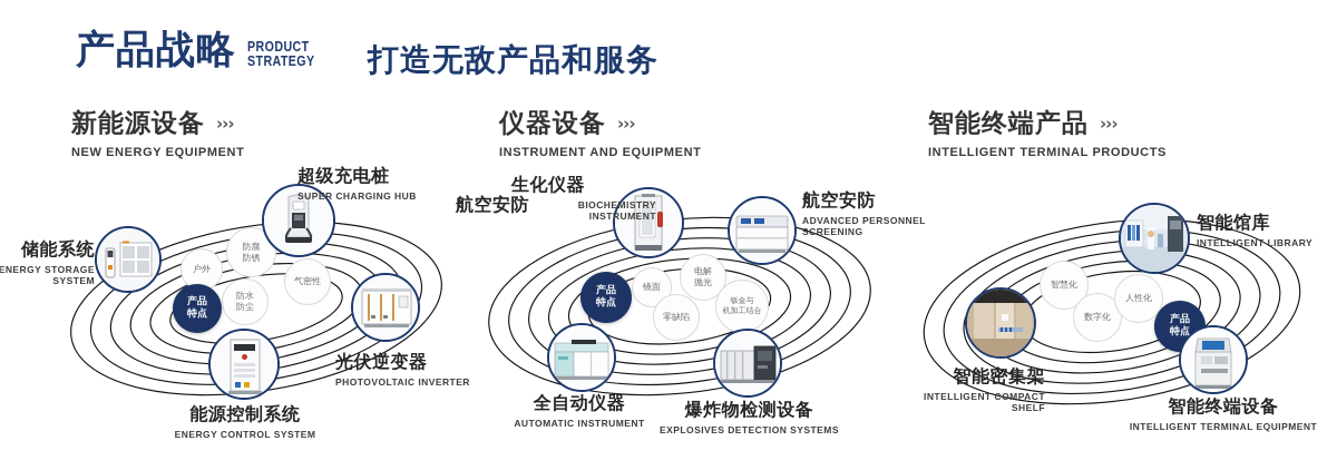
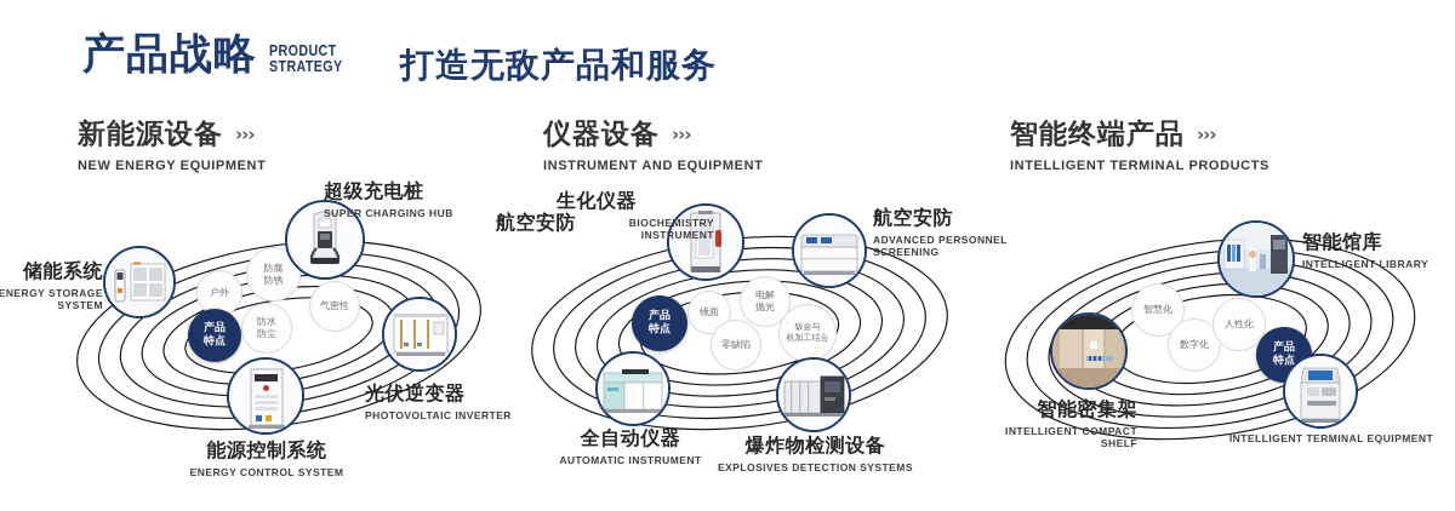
  产品战略
  PRODUCT
  STRATEGY
  打造无敌产品和服务
  新能源设备
  ›››
  NEW ENERGY EQUIPMENT
  仪器设备
  ›››
  INSTRUMENT AND EQUIPMENT
  智能终端产品
  ›››
  INTELLIGENT TERMINAL PRODUCTS
  户外
  防腐
  防锈
  气密性
  防水
  防尘
  产品
  特点
  储能系统
  ENERGY STORAGE
  SYSTEM
  超级充电桩
  SUPER CHARGING HUB
  光伏逆变器
  PHOTOVOLTAIC INVERTER
  能源控制系统
  ENERGY CONTROL SYSTEM
  镜面
  电解
  抛光
  钣金与
  机加工结合
  零缺陷
  产品
  特点
  航空安防
  生化仪器
  BIOCHEMISTRY
  INSTRUMENT
  航空安防
  ADVANCED PERSONNEL
  SCREENING
  全自动仪器
  AUTOMATIC INSTRUMENT
  爆炸物检测设备
  EXPLOSIVES DETECTION SYSTEMS
  智慧化
  数字化
  人性化
  产品
  特点
  智能馆库
  INTELLIGENT LIBRARY
  智能密集架
  INTELLIGENT COMPACT
  SHELF
- 智能终端设备
  INTELLIGENT TERMINAL EQUIPMENT
